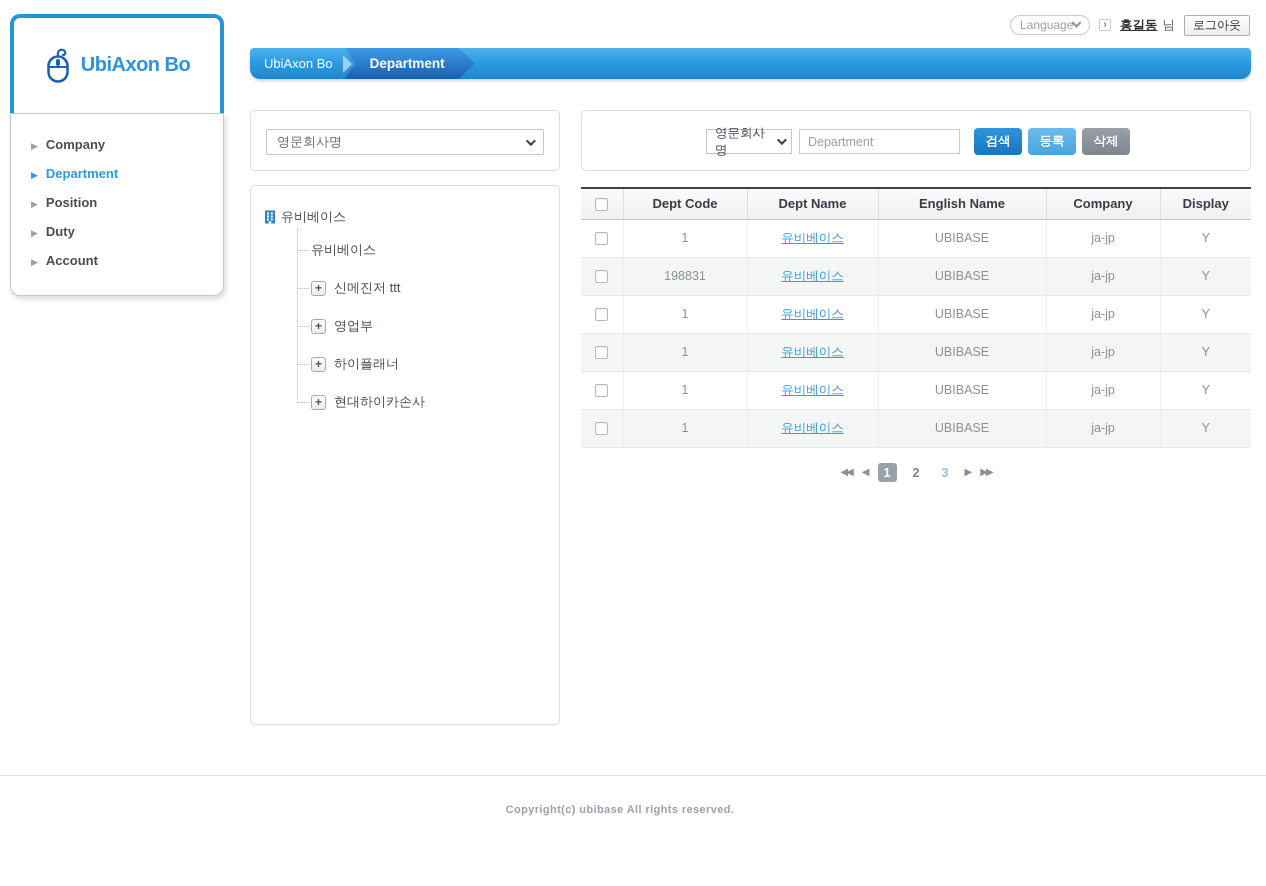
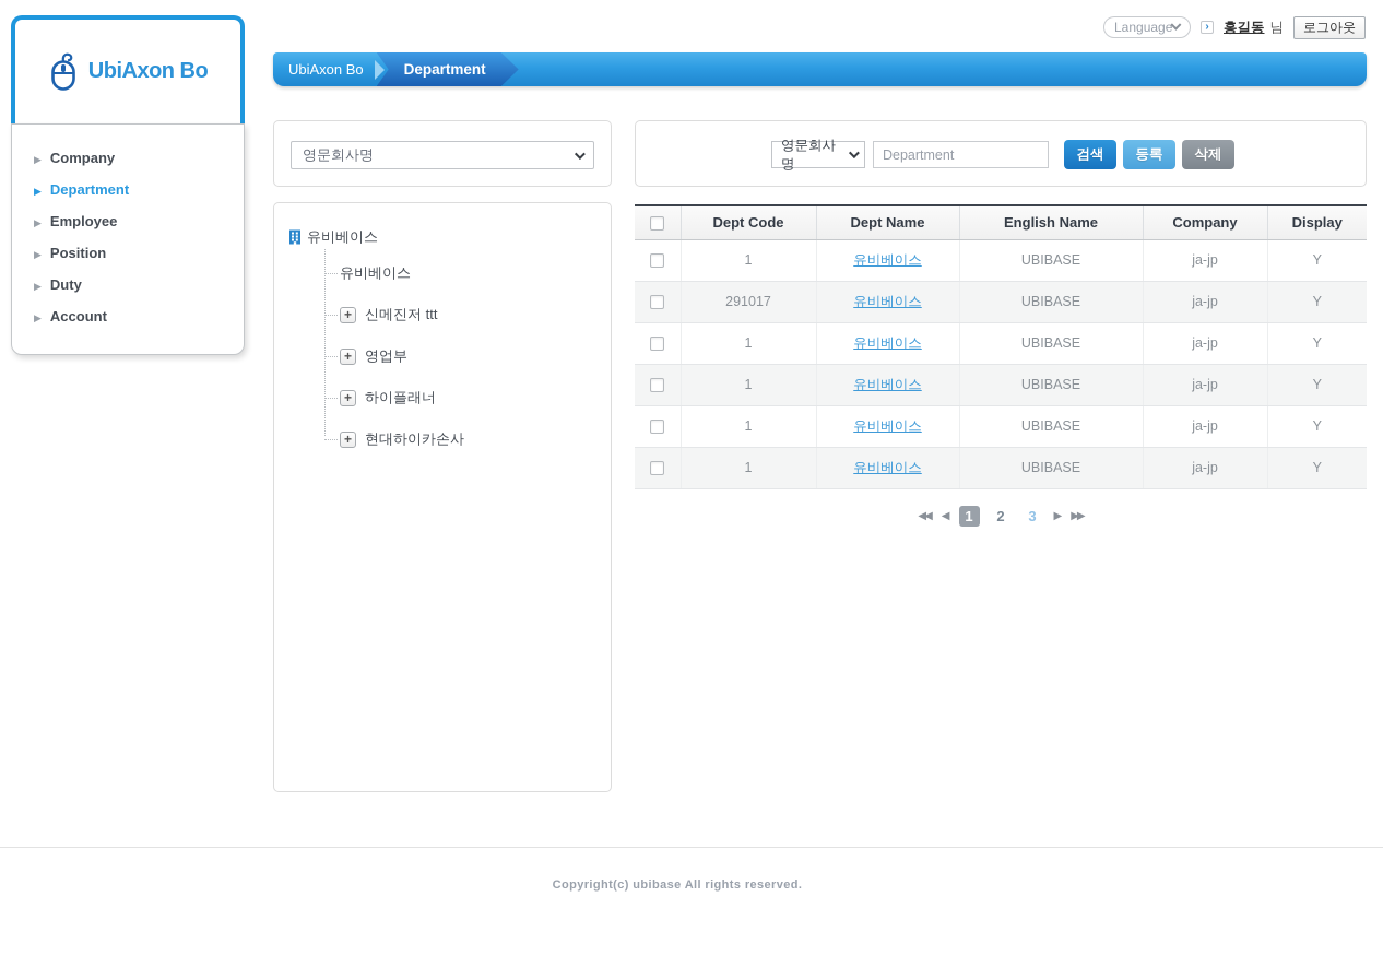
  Language
  ›
  홍길동
  님
  로그아웃
  UbiAxon Bo
  Company
  Department
+ Employee
  Position
  Duty
  Account
  UbiAxon Bo
  Department
  영문회사명
  유비베이스
  유비베이스
  +
  신메진저 ttt
  +
  영업부
  +
  하이플래너
  +
  현대하이카손사
  영문회사명
  Department
  검색
  등록
  삭제
  	Dept Code	Dept Name	English Name	Company	Display
  	1	유비베이스	UBIBASE	ja-jp	Y
- 	198831	유비베이스	UBIBASE	ja-jp	Y
+ 	291017	유비베이스	UBIBASE	ja-jp	Y
  	1	유비베이스	UBIBASE	ja-jp	Y
  	1	유비베이스	UBIBASE	ja-jp	Y
  	1	유비베이스	UBIBASE	ja-jp	Y
  	1	유비베이스	UBIBASE	ja-jp	Y
  ◀◀
  ◀
  1
  2
  3
  ▶
  ▶▶
  Copyright(c) ubibase All rights reserved.
